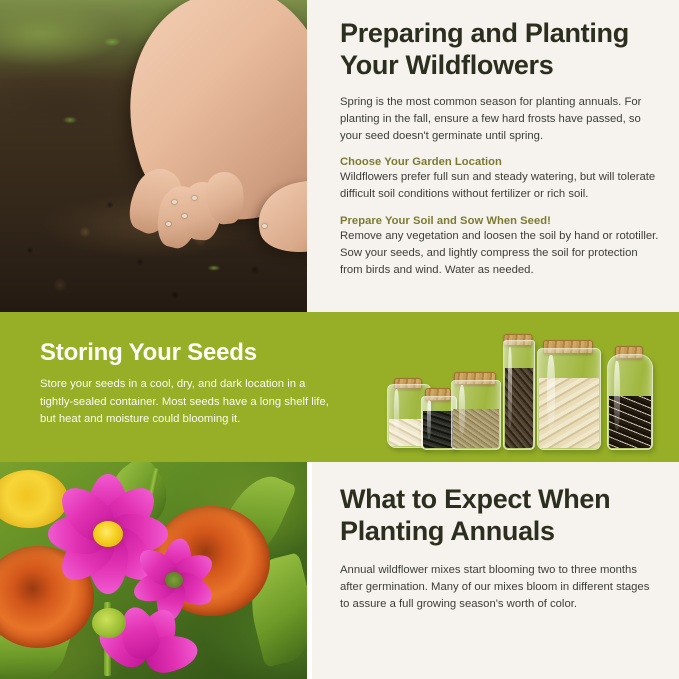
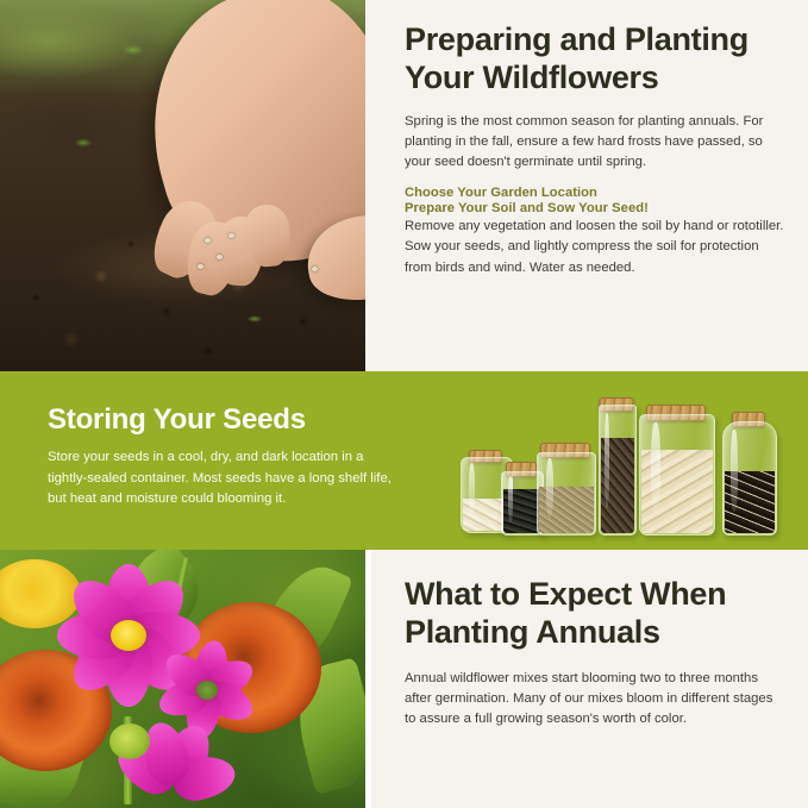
  Preparing and Planting Your Wildflowers
  Spring is the most common season for planting annuals. For planting in the fall, ensure a few hard frosts have passed, so your seed doesn't germinate until spring.
  Choose Your Garden Location
- Wildflowers prefer full sun and steady watering, but will tolerate difficult soil conditions without fertilizer or rich soil.
- Prepare Your Soil and Sow When Seed!
+ Prepare Your Soil and Sow Your Seed!
  Remove any vegetation and loosen the soil by hand or rototiller. Sow your seeds, and lightly compress the soil for protection from birds and wind. Water as needed.
  Storing Your Seeds
  Store your seeds in a cool, dry, and dark location in a tightly-sealed container. Most seeds have a long shelf life, but heat and moisture could blooming it.
  What to Expect When Planting Annuals
  Annual wildflower mixes start blooming two to three months after germination. Many of our mixes bloom in different stages to assure a full growing season's worth of color.
